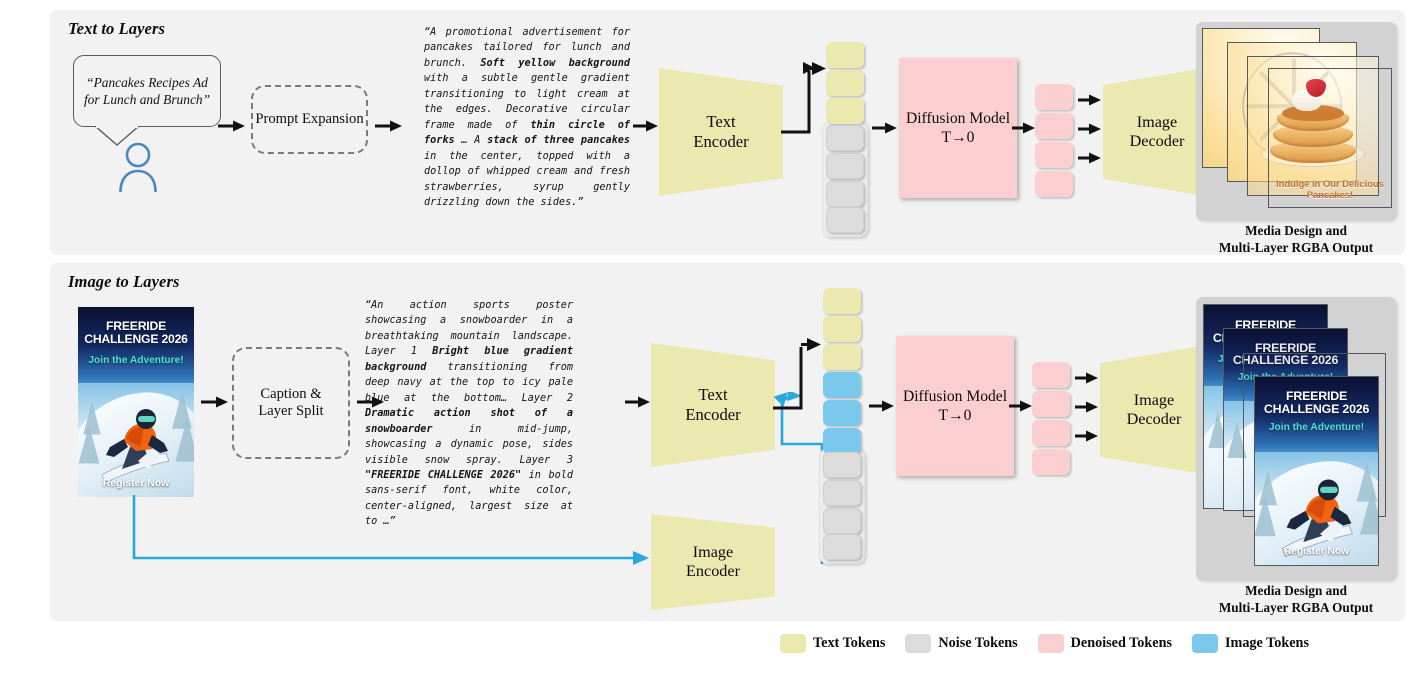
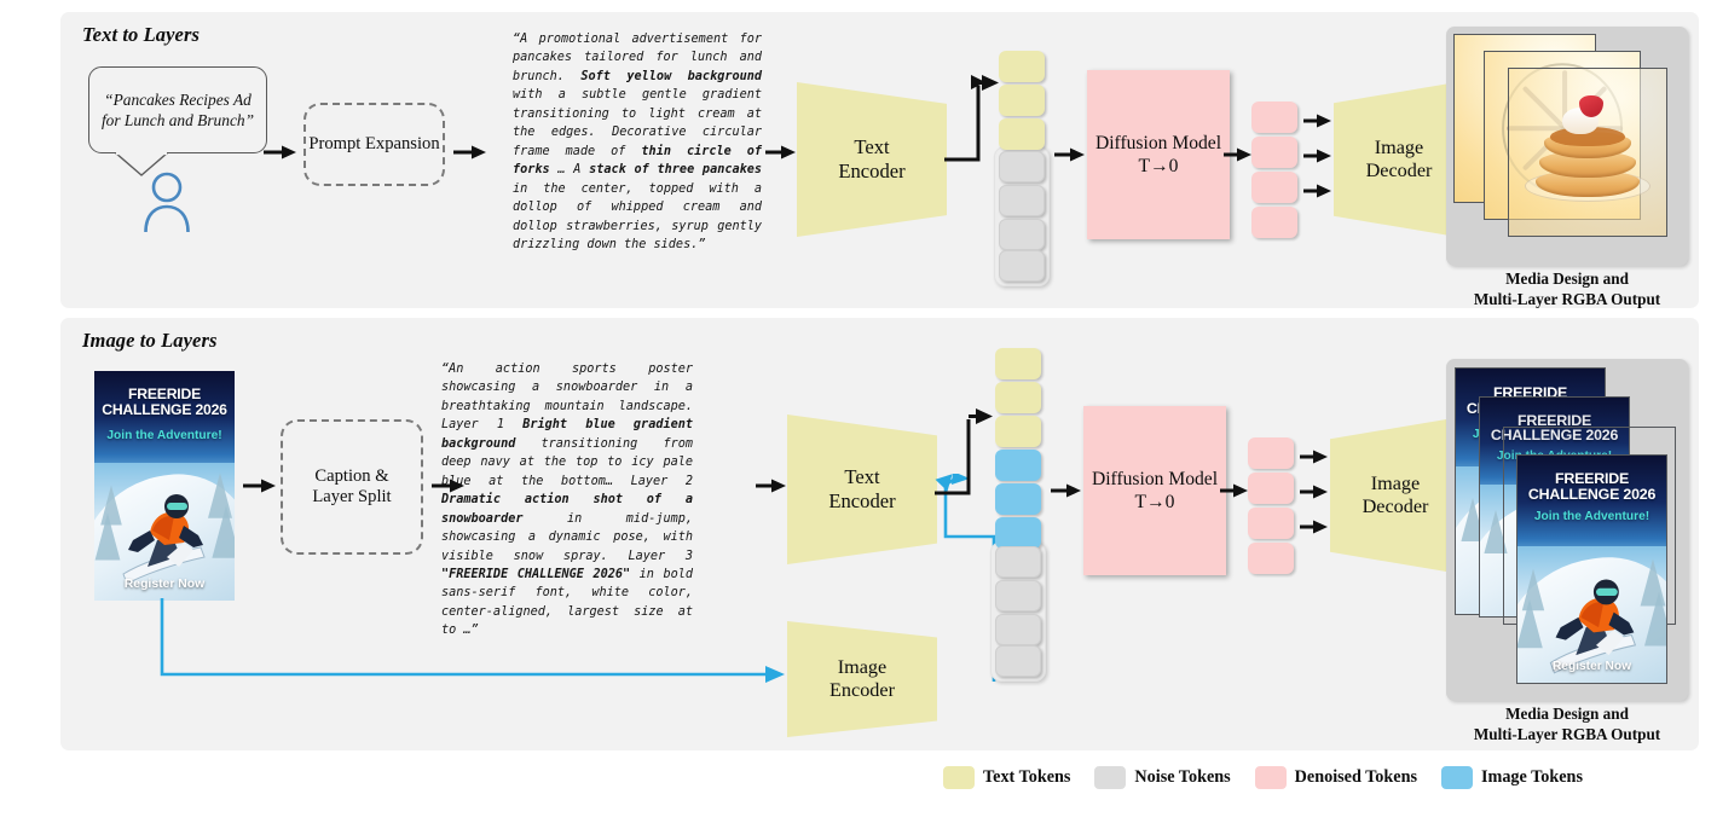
  Text to Layers
  “Pancakes Recipes Ad for Lunch and Brunch”
  Prompt Expansion
- “A promotional advertisement for pancakes tailored for lunch and brunch. Soft yellow background with a subtle gentle gradient transitioning to light cream at the edges. Decorative circular frame made of thin circle of forks … A stack of three pancakes in the center, topped with a dollop of whipped cream and fresh strawberries, syrup gently drizzling down the sides.”
+ “A promotional advertisement for pancakes tailored for lunch and brunch. Soft yellow background with a subtle gentle gradient transitioning to light cream at the edges. Decorative circular frame made of thin circle of forks … A stack of three pancakes in the center, topped with a dollop of whipped cream and dollop strawberries, syrup gently drizzling down the sides.”
  Text
  Encoder
  Diffusion Model
  T→0
  Image
  Decoder
- Indulge in Our Delicious Pancakes!
  Media Design and
  Multi-Layer RGBA Output
  Image to Layers
  FREERIDE CHALLENGE 2026
  Join the Adventure!
  Register Now
  Caption &
  Layer Split
- “An action sports poster showcasing a snowboarder in a breathtaking mountain landscape. Layer 1 Bright blue gradient background transitioning from deep navy at the top to icy pale blue at the bottom… Layer 2 Dramatic action shot of a snowboarder in mid-jump, showcasing a dynamic pose, sides visible snow spray. Layer 3 "FREERIDE CHALLENGE 2026" in bold sans-serif font, white color, center-aligned, largest size at to …”
+ “An action sports poster showcasing a snowboarder in a breathtaking mountain landscape. Layer 1 Bright blue gradient background transitioning from deep navy at the top to icy pale blue at the bottom… Layer 2 Dramatic action shot of a snowboarder in mid-jump, showcasing a dynamic pose, with visible snow spray. Layer 3 "FREERIDE CHALLENGE 2026" in bold sans-serif font, white color, center-aligned, largest size at to …”
  Text
  Encoder
  Image
  Encoder
  Diffusion Model
  T→0
  Image
  Decoder
  FREERIDE CHALLENGE 2026
  FREERIDE CHALLENGE 2026
  Join the Adventure!
  Register Now
  Media Design and
  Multi-Layer RGBA Output
  Text Tokens
  Noise Tokens
  Denoised Tokens
  Image Tokens
